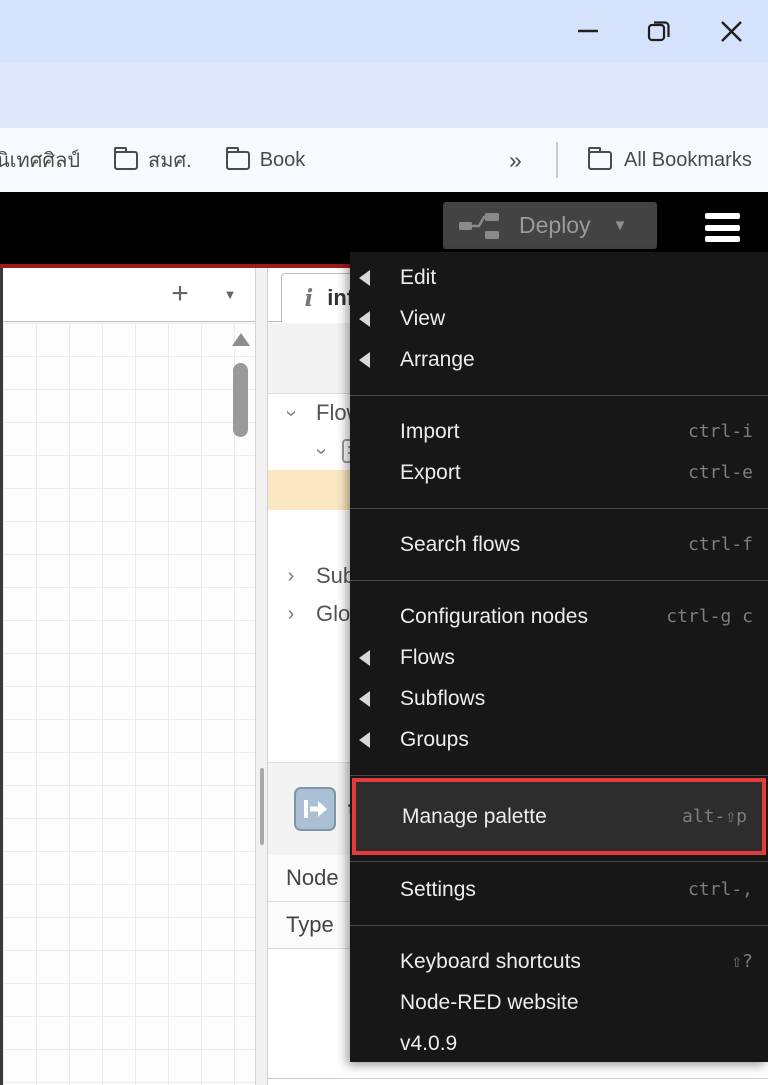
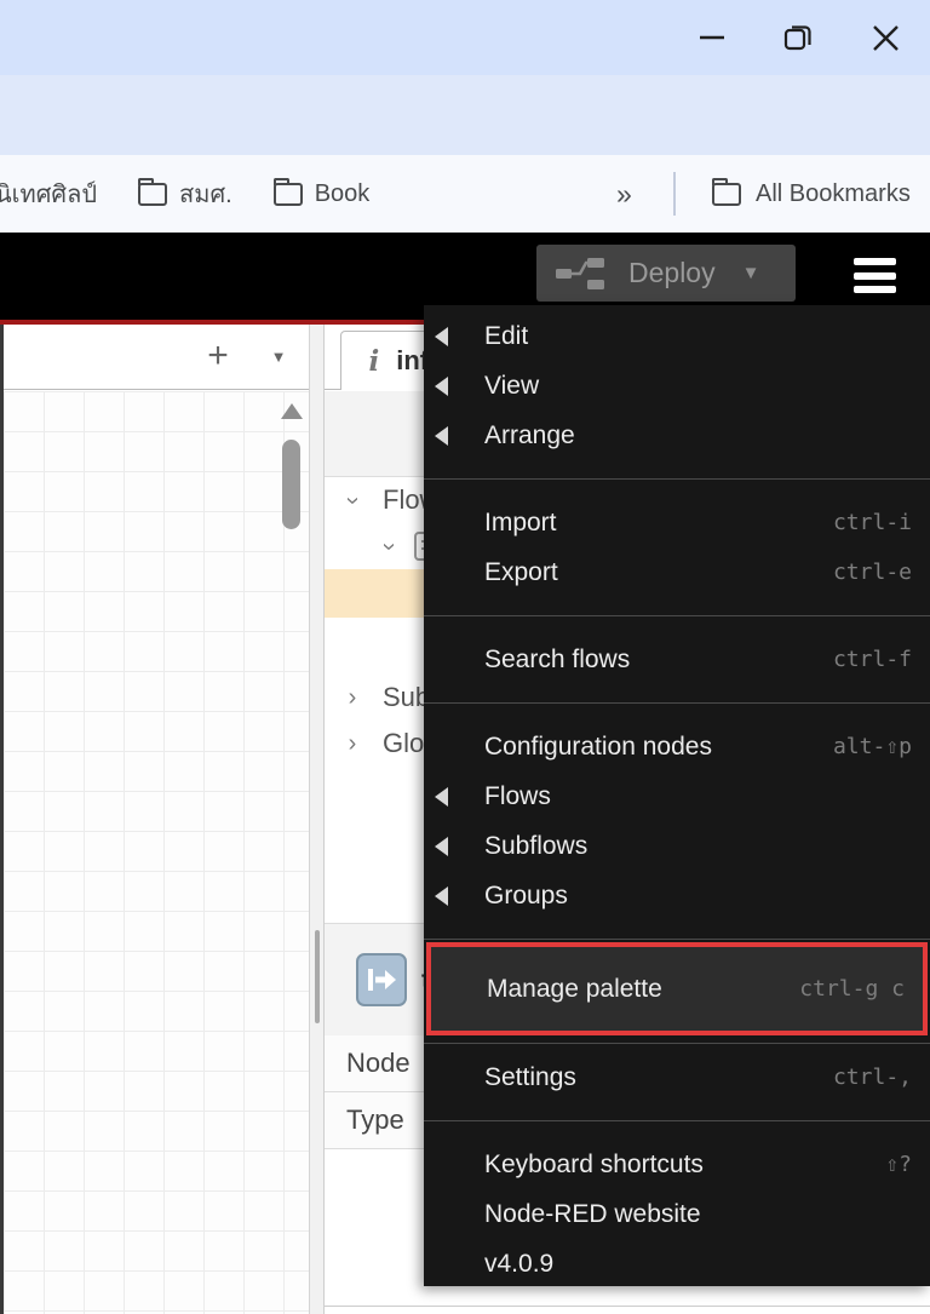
  นิเทศศิลป์
  สมศ.
  Book
  »
  All Bookmarks
  Deploy
  ▼
  +
  ▼
  i
  ›
  ›
  Node
  Type
  Edit
  View
  Arrange
  Import
  ctrl-i
  Export
  ctrl-e
  Search flows
  ctrl-f
  Configuration nodes
- ctrl-g c
+ alt-⇧p
  Flows
  Subflows
  Groups
  Manage palette
- alt-⇧p
+ ctrl-g c
  Settings
  ctrl-,
  Keyboard shortcuts
  ⇧?
  Node-RED website
  v4.0.9
